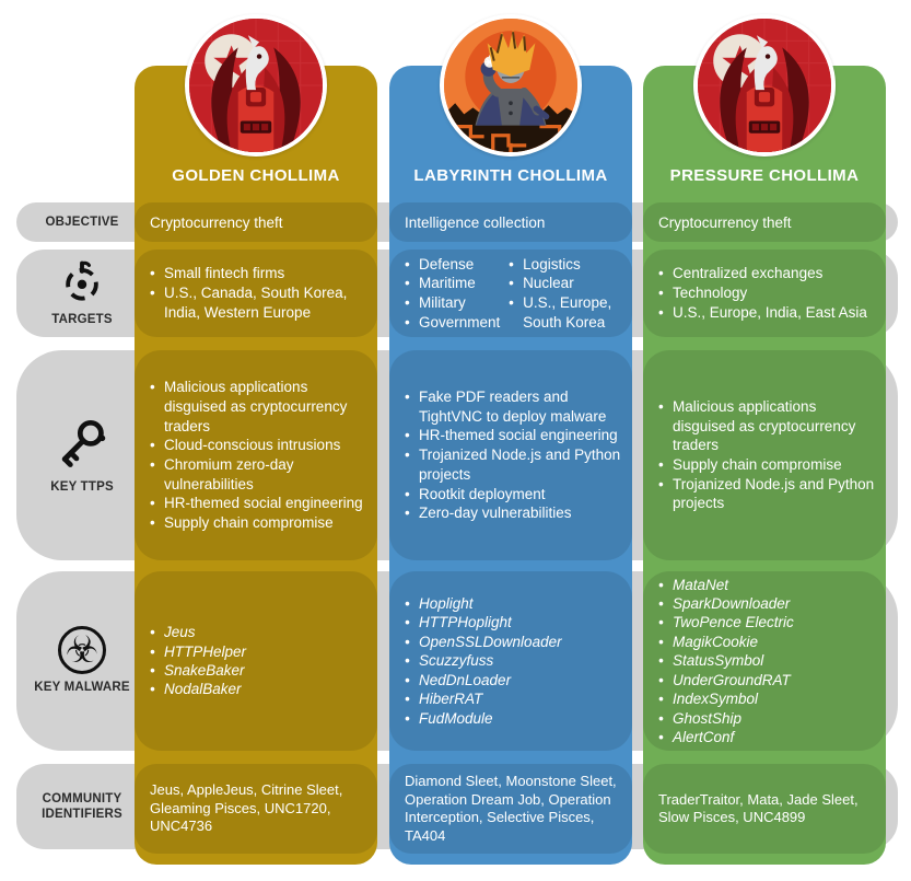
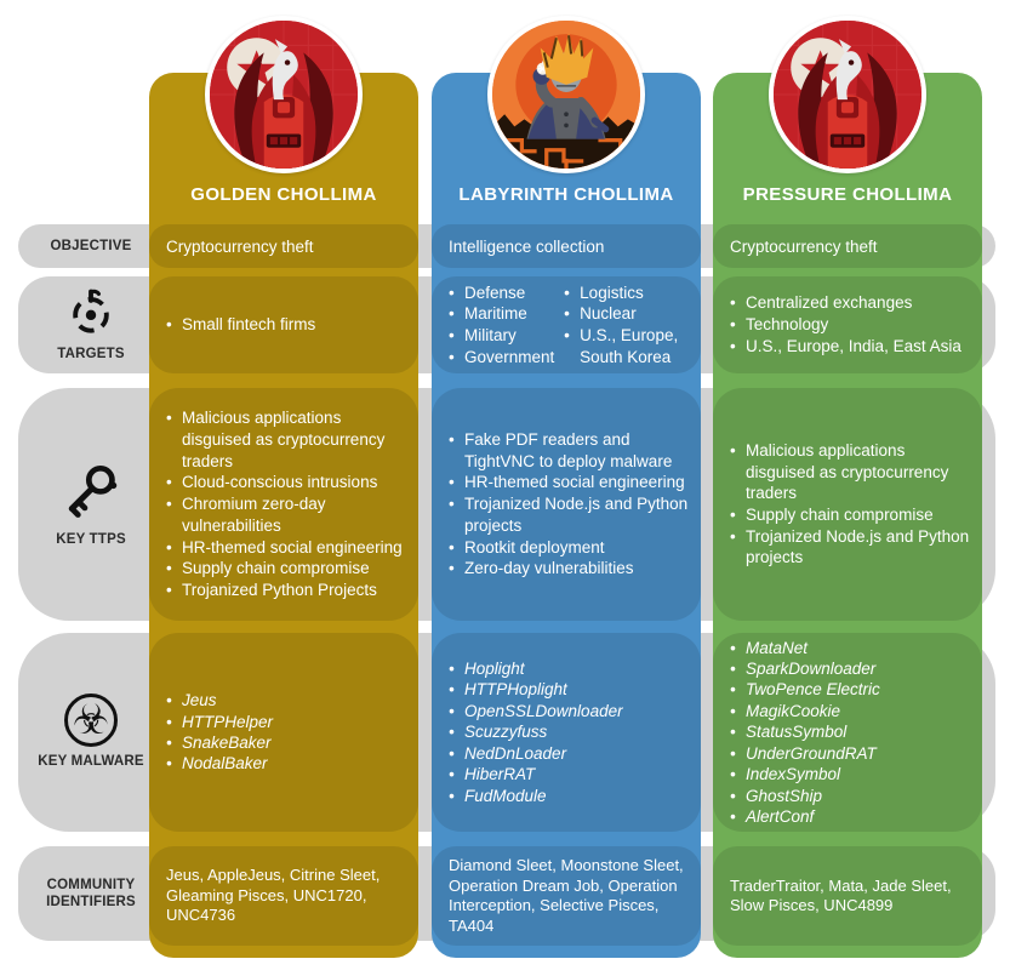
  OBJECTIVE
  TARGETS
  KEY TTPS
  ☣
  KEY MALWARE
  COMMUNITY IDENTIFIERS
  GOLDEN CHOLLIMA
  Cryptocurrency theft
  Small fintech firms
- U.S., Canada, South Korea, India, Western Europe
  Malicious applications disguised as cryptocurrency traders
  Cloud-conscious intrusions
  Chromium zero-day vulnerabilities
  HR-themed social engineering
  Supply chain compromise
+ Trojanized Python Projects
  Jeus
  HTTPHelper
  SnakeBaker
  NodalBaker
  Jeus, AppleJeus, Citrine Sleet, Gleaming Pisces, UNC1720, UNC4736
  LABYRINTH CHOLLIMA
  Intelligence collection
  Defense
  Maritime
  Military
  Government
  Logistics
  Nuclear
  U.S., Europe, South Korea
  Fake PDF readers and TightVNC to deploy malware
  HR-themed social engineering
  Trojanized Node.js and Python projects
  Rootkit deployment
  Zero-day vulnerabilities
  Hoplight
  HTTPHoplight
  OpenSSLDownloader
  Scuzzyfuss
  NedDnLoader
  HiberRAT
  FudModule
  Diamond Sleet, Moonstone Sleet, Operation Dream Job, Operation Interception, Selective Pisces, TA404
  PRESSURE CHOLLIMA
  Cryptocurrency theft
  Centralized exchanges
  Technology
  U.S., Europe, India, East Asia
  Malicious applications disguised as cryptocurrency traders
  Supply chain compromise
  Trojanized Node.js and Python projects
  MataNet
  SparkDownloader
  TwoPence Electric
  MagikCookie
  StatusSymbol
  UnderGroundRAT
  IndexSymbol
  GhostShip
  AlertConf
  TraderTraitor, Mata, Jade Sleet, Slow Pisces, UNC4899
